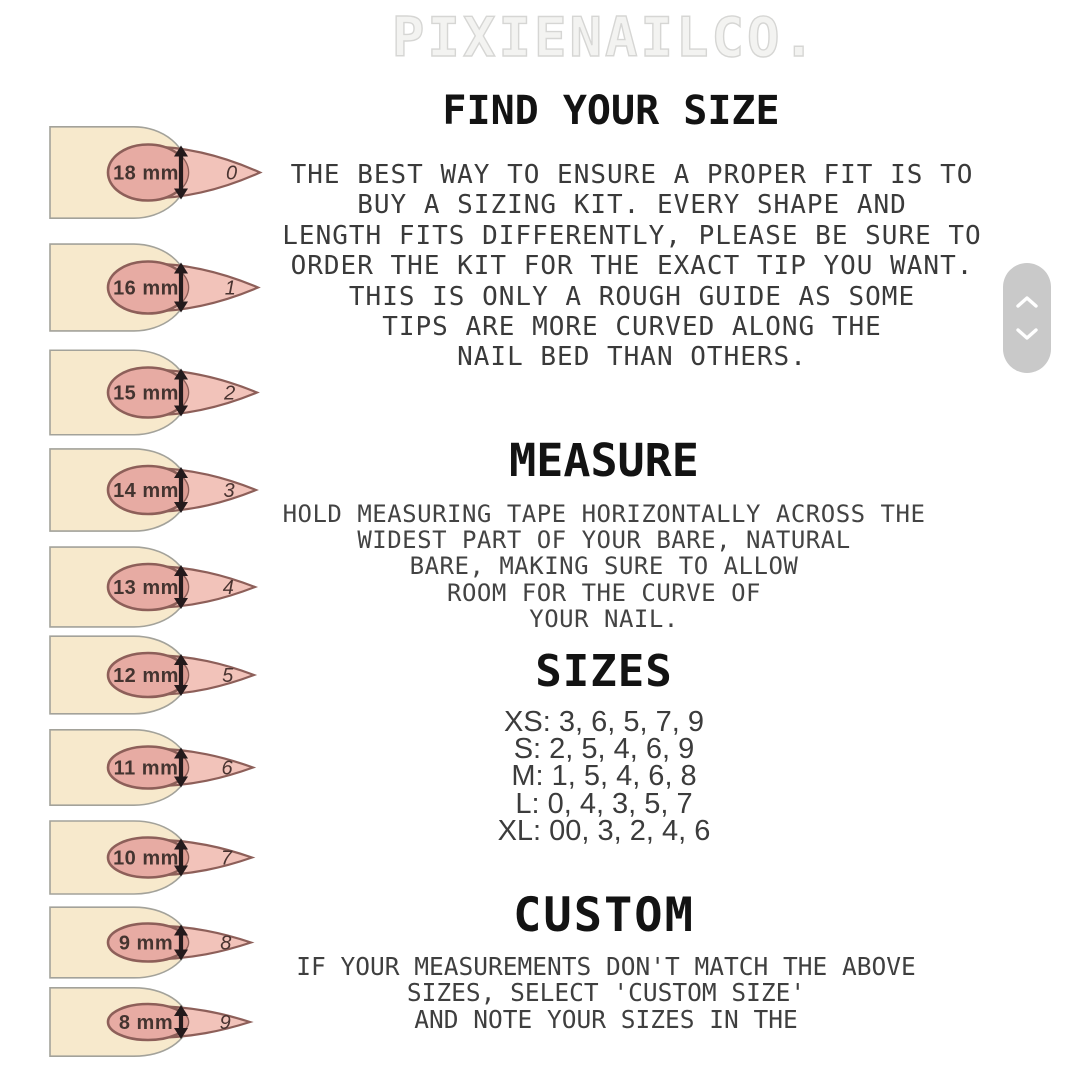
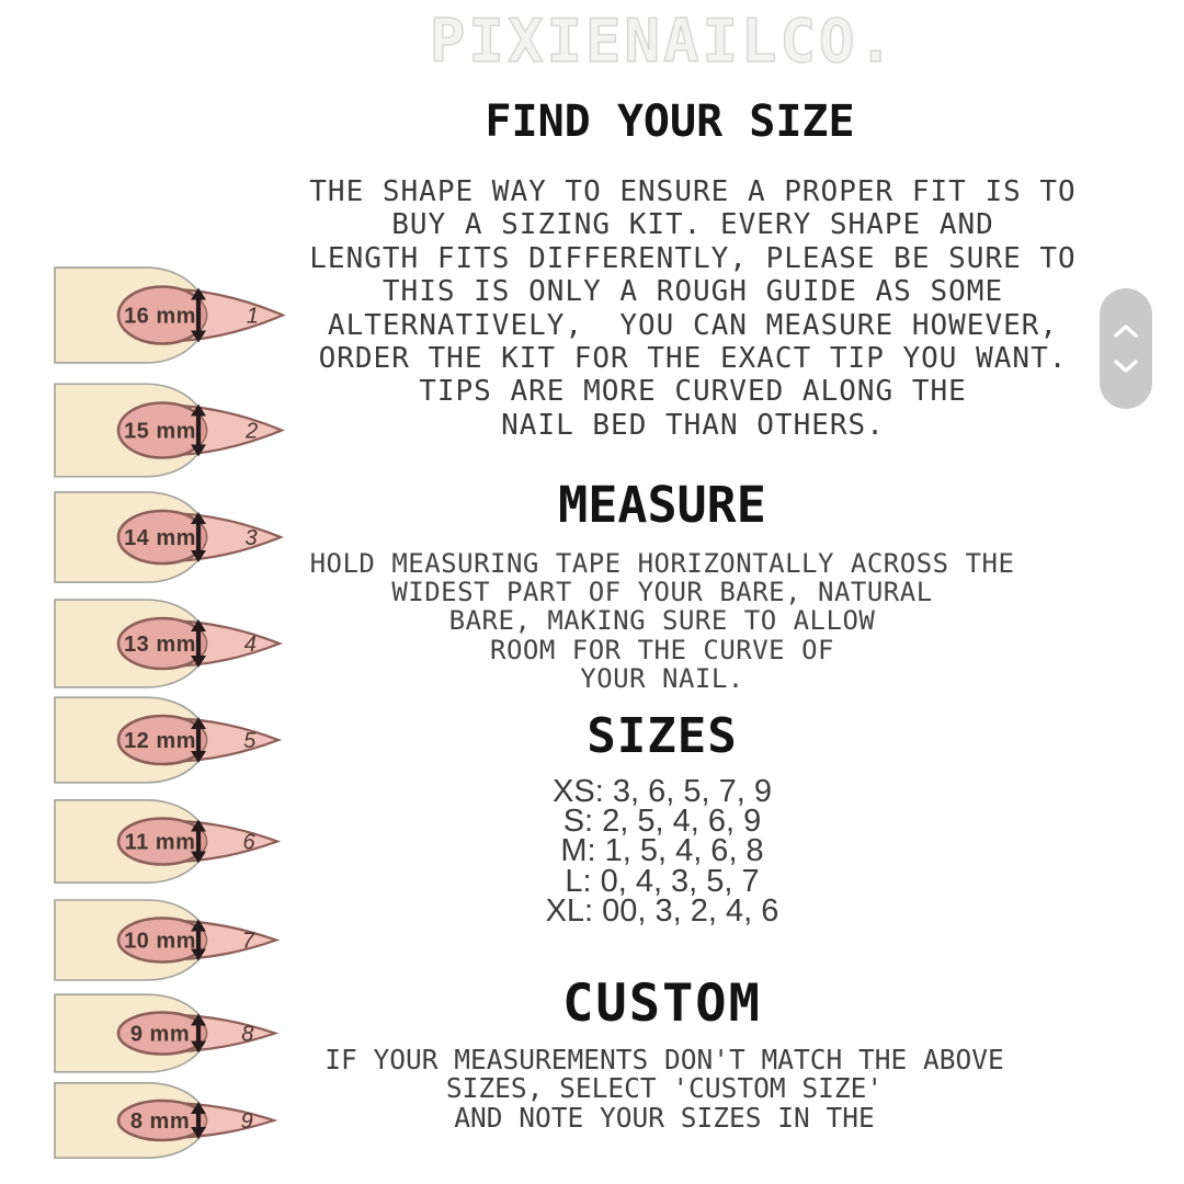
  PIXIENAILCO.
  FIND YOUR SIZE
- THE BEST WAY TO ENSURE A PROPER FIT IS TO
+ THE SHAPE WAY TO ENSURE A PROPER FIT IS TO
  BUY A SIZING KIT. EVERY SHAPE AND
  LENGTH FITS DIFFERENTLY, PLEASE BE SURE TO
- ORDER THE KIT FOR THE EXACT TIP YOU WANT.
+ THIS IS ONLY A ROUGH GUIDE AS SOME
+ ALTERNATIVELY, YOU CAN MEASURE HOWEVER,
- THIS IS ONLY A ROUGH GUIDE AS SOME
+ ORDER THE KIT FOR THE EXACT TIP YOU WANT.
  TIPS ARE MORE CURVED ALONG THE
  NAIL BED THAN OTHERS.
  MEASURE
  HOLD MEASURING TAPE HORIZONTALLY ACROSS THE
  WIDEST PART OF YOUR BARE, NATURAL
  BARE, MAKING SURE TO ALLOW
  ROOM FOR THE CURVE OF
  YOUR NAIL.
  SIZES
  XS: 3, 6, 5, 7, 9
  S: 2, 5, 4, 6, 9
  M: 1, 5, 4, 6, 8
  L: 0, 4, 3, 5, 7
  XL: 00, 3, 2, 4, 6
  CUSTOM
  IF YOUR MEASUREMENTS DON'T MATCH THE ABOVE
  SIZES, SELECT 'CUSTOM SIZE'
  AND NOTE YOUR SIZES IN THE
- 18 mm
- 0
  16 mm
  1
  15 mm
  2
  14 mm
  3
  13 mm
  4
  12 mm
  5
  11 mm
  6
  10 mm
  7
  9 mm
  8
  8 mm
  9
